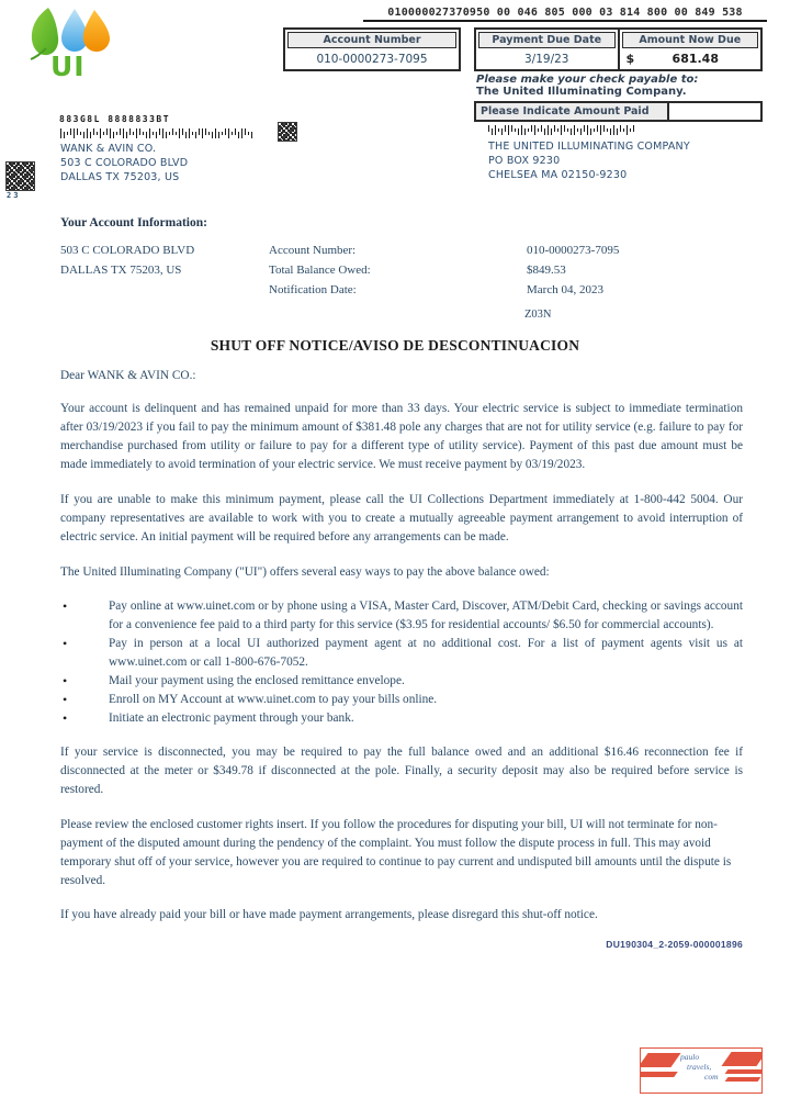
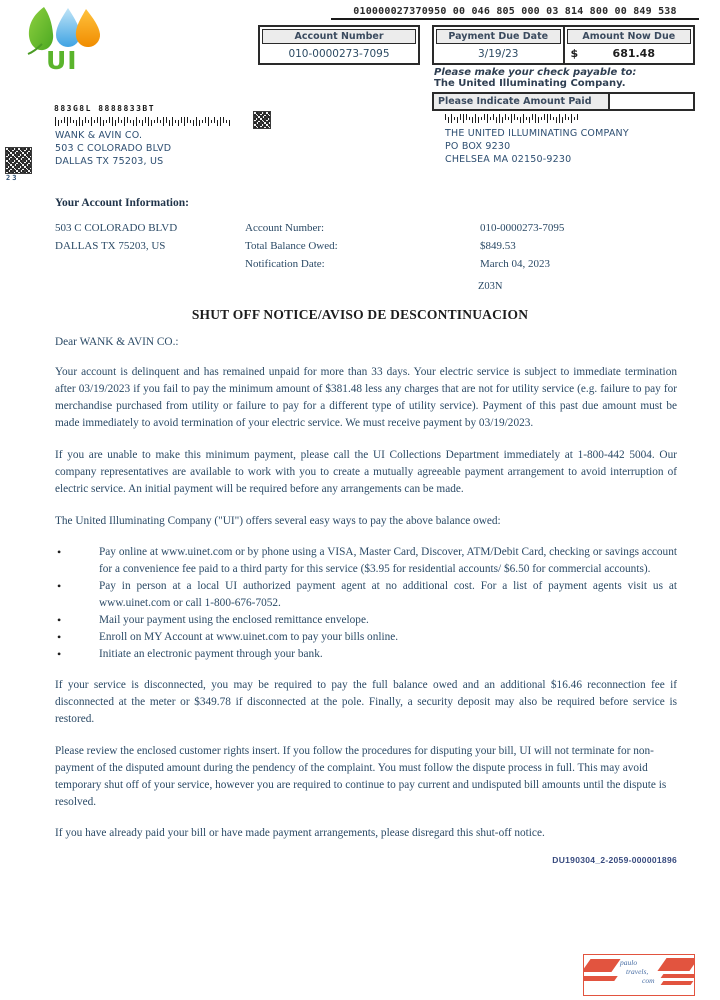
  UI
  010000027370950 00 046 805 000 03 814 800 00 849 538
  Account Number
  010-0000273-7095
  Payment Due Date
  3/19/23
  Amount Now Due
  $
  681.48
  Please make your check payable to:
  The United Illuminating Company.
  Please Indicate Amount Paid
  883G8L 8888833BT
  23
  WANK & AVIN CO.
  503 C COLORADO BLVD
  DALLAS TX 75203, US
  THE UNITED ILLUMINATING COMPANY
  PO BOX 9230
  CHELSEA MA 02150-9230
  Your Account Information:
  503 C COLORADO BLVD
  DALLAS TX 75203, US
  Account Number:
  Total Balance Owed:
  Notification Date:
  010-0000273-7095
  $849.53
  March 04, 2023
  Z03N
  SHUT OFF NOTICE/AVISO DE DESCONTINUACION
  Dear WANK & AVIN CO.:
- Your account is delinquent and has remained unpaid for more than 33 days. Your electric service is subject to immediate termination after 03/19/2023 if you fail to pay the minimum amount of $381.48 pole any charges that are not for utility service (e.g. failure to pay for merchandise purchased from utility or failure to pay for a different type of utility service). Payment of this past due amount must be made immediately to avoid termination of your electric service. We must receive payment by 03/19/2023.
+ Your account is delinquent and has remained unpaid for more than 33 days. Your electric service is subject to immediate termination after 03/19/2023 if you fail to pay the minimum amount of $381.48 less any charges that are not for utility service (e.g. failure to pay for merchandise purchased from utility or failure to pay for a different type of utility service). Payment of this past due amount must be made immediately to avoid termination of your electric service. We must receive payment by 03/19/2023.
  If you are unable to make this minimum payment, please call the UI Collections Department immediately at 1-800-442 5004. Our company representatives are available to work with you to create a mutually agreeable payment arrangement to avoid interruption of electric service. An initial payment will be required before any arrangements can be made.
  The United Illuminating Company ("UI") offers several easy ways to pay the above balance owed:
  Pay online at www.uinet.com or by phone using a VISA, Master Card, Discover, ATM/Debit Card, checking or savings account for a convenience fee paid to a third party for this service ($3.95 for residential accounts/ $6.50 for commercial accounts).
  Pay in person at a local UI authorized payment agent at no additional cost. For a list of payment agents visit us at www.uinet.com or call 1-800-676-7052.
  Mail your payment using the enclosed remittance envelope.
  Enroll on MY Account at www.uinet.com to pay your bills online.
  Initiate an electronic payment through your bank.
  If your service is disconnected, you may be required to pay the full balance owed and an additional $16.46 reconnection fee if disconnected at the meter or $349.78 if disconnected at the pole. Finally, a security deposit may also be required before service is restored.
  Please review the enclosed customer rights insert. If you follow the procedures for disputing your bill, UI will not terminate for non-payment of the disputed amount during the pendency of the complaint. You must follow the dispute process in full. This may avoid temporary shut off of your service, however you are required to continue to pay current and undisputed bill amounts until the dispute is resolved.
  If you have already paid your bill or have made payment arrangements, please disregard this shut-off notice.
  DU190304_2-2059-000001896
  paulo
  travels,
  com
